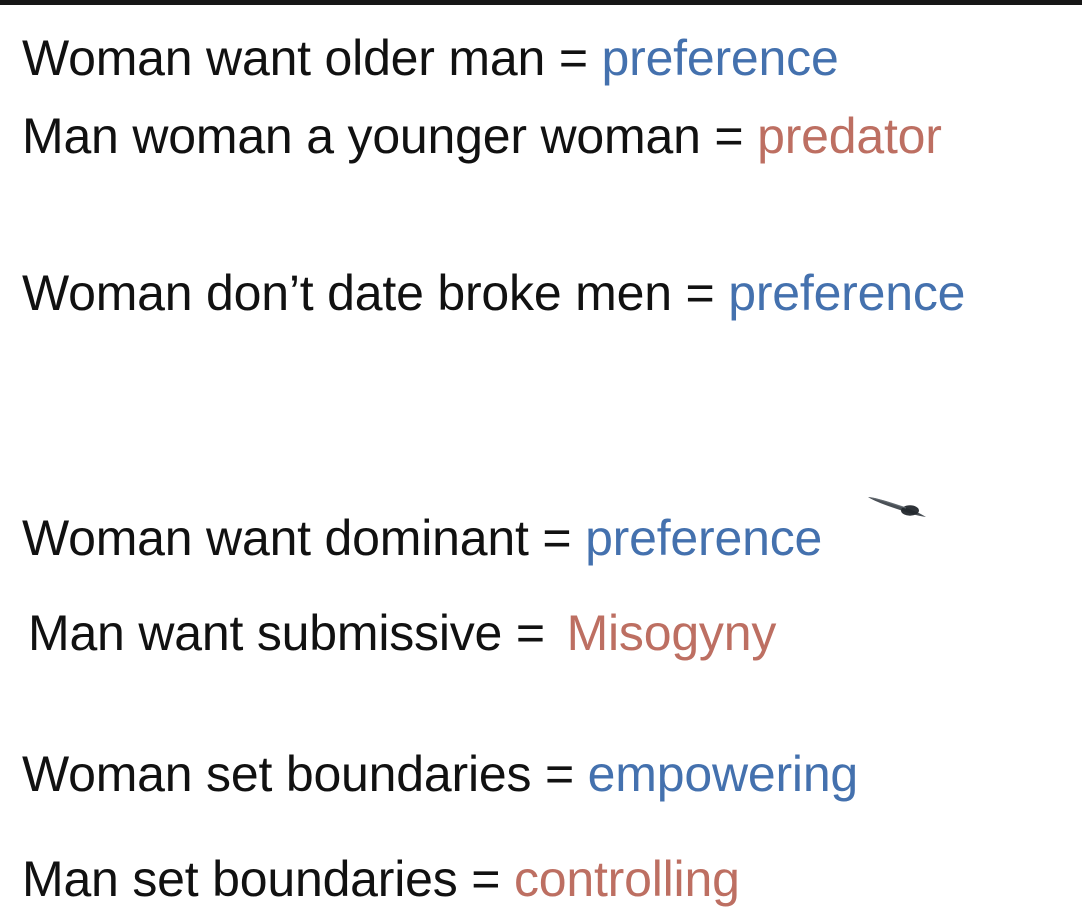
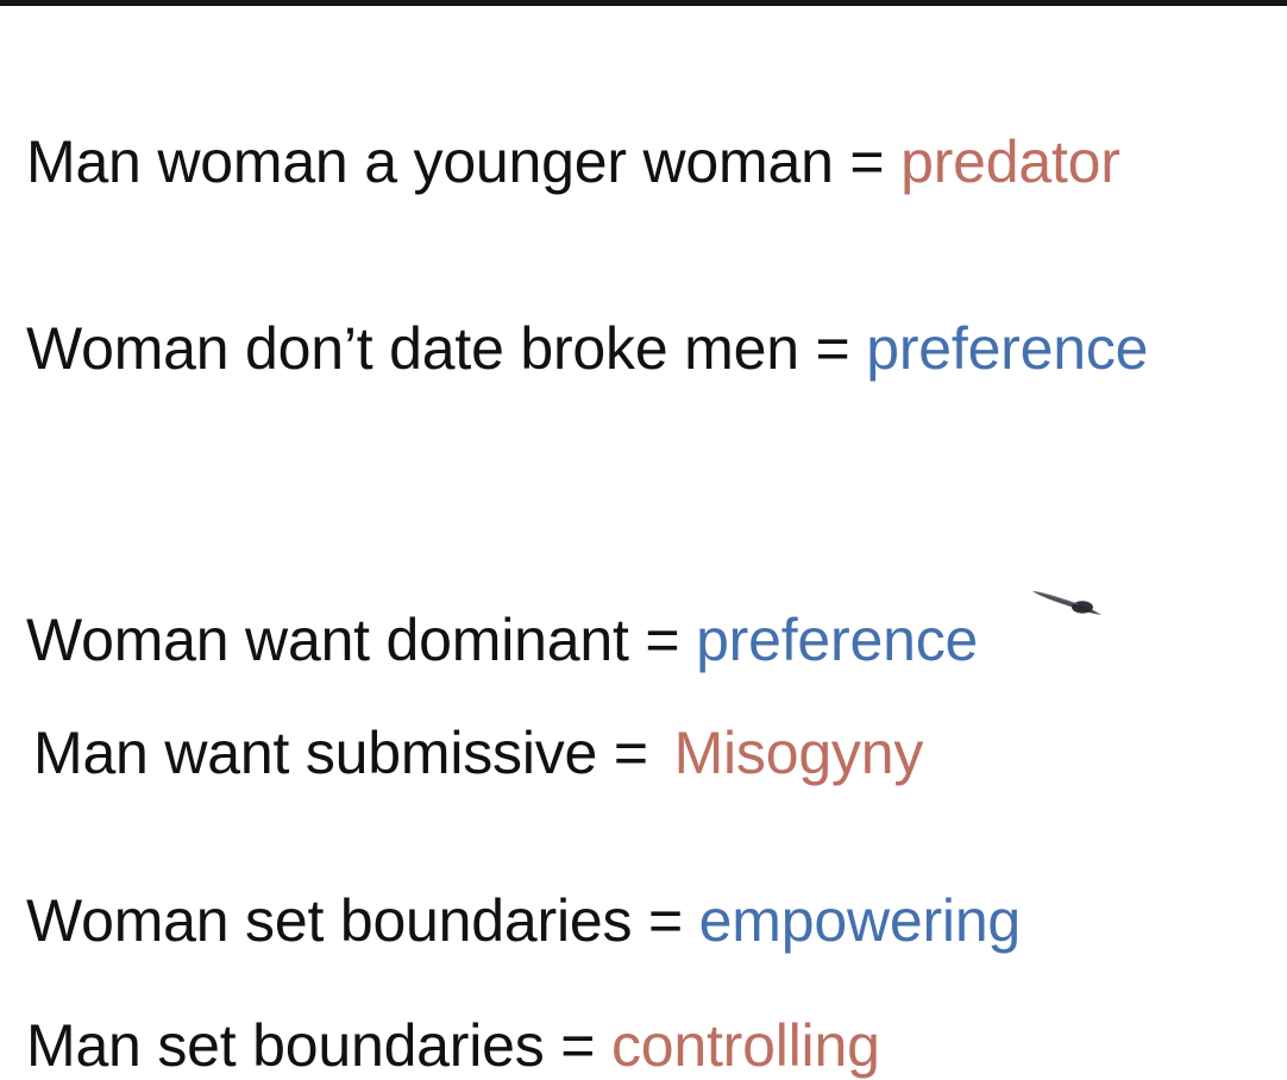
- Woman want older man = preference
  Man woman a younger woman = predator
  Woman don’t date broke men = preference
  Woman want dominant = preference
  Man want submissive = Misogyny
  Woman set boundaries = empowering
  Man set boundaries = controlling
